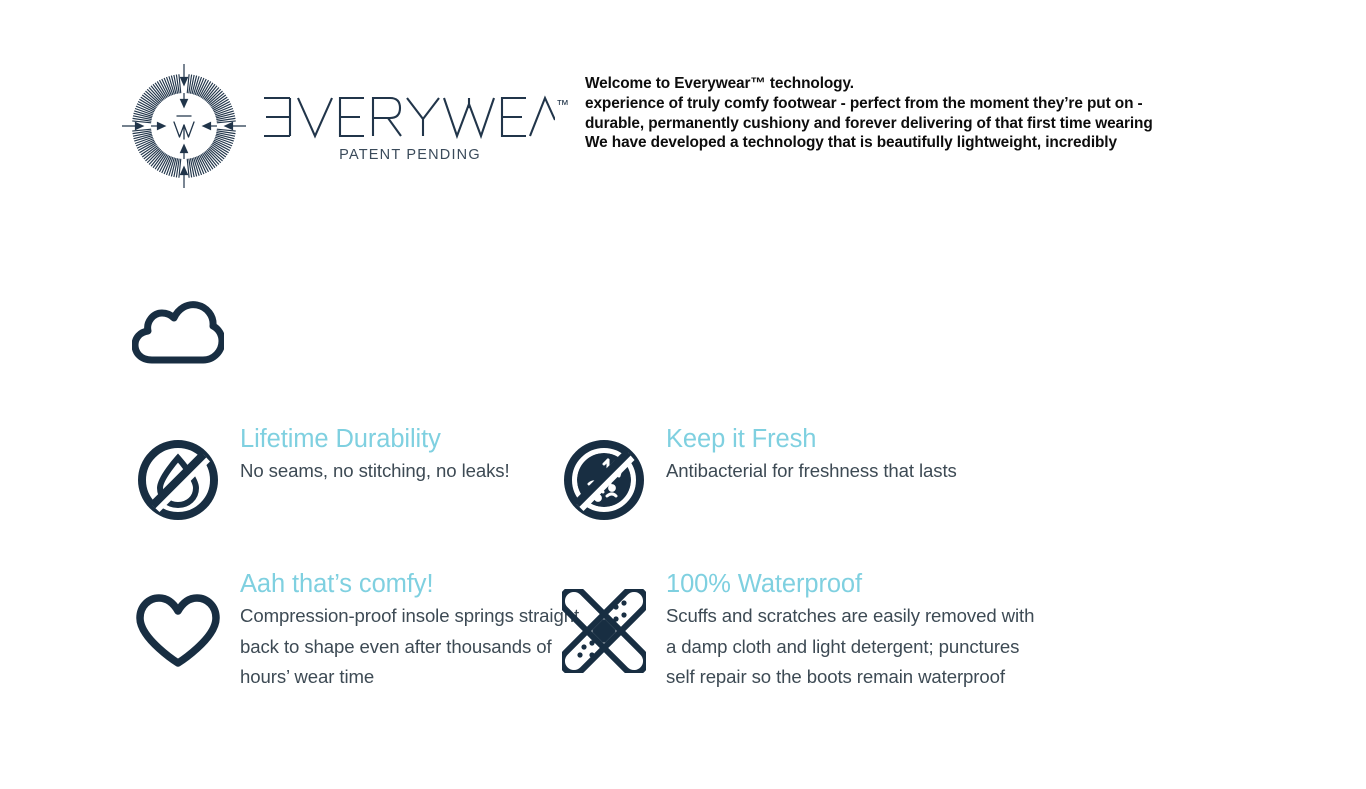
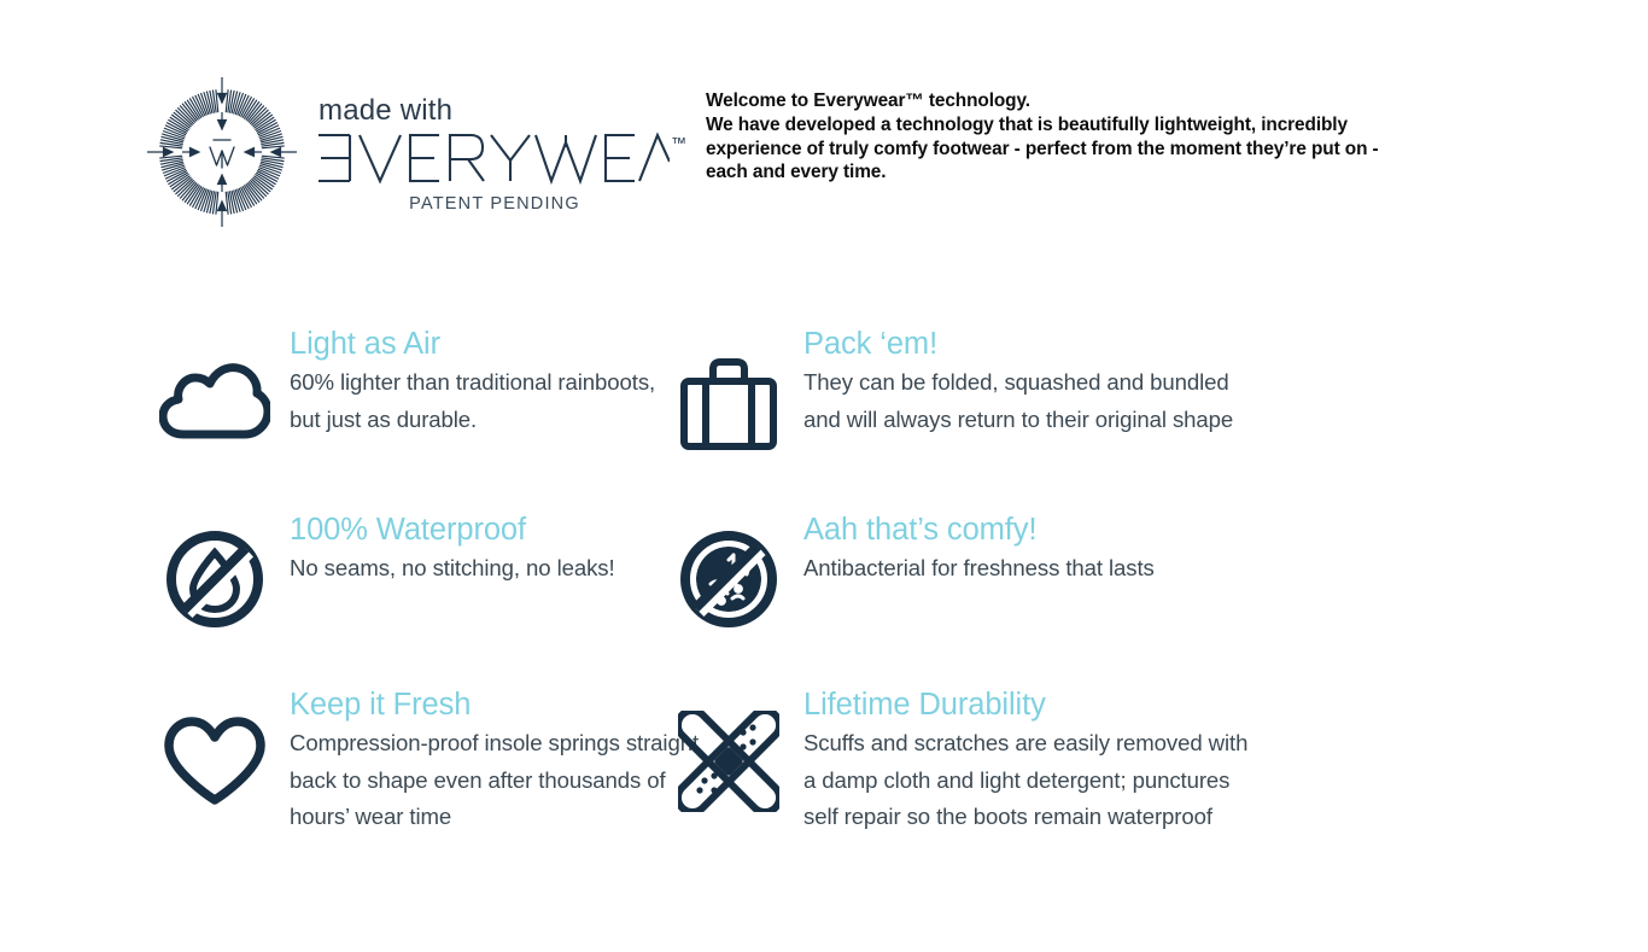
+ made with
  ™
  PATENT PENDING
  Welcome to Everywear™ technology.
- experience of truly comfy footwear - perfect from the moment they’re put on -
+ We have developed a technology that is beautifully lightweight, incredibly
- durable, permanently cushiony and forever delivering of that first time wearing
- We have developed a technology that is beautifully lightweight, incredibly
+ experience of truly comfy footwear - perfect from the moment they’re put on -
+ each and every time.
+ Light as Air
+ 60% lighter than traditional rainboots,
+ but just as durable.
+ Pack ‘em!
+ They can be folded, squashed and bundled
+ and will always return to their original shape
- Lifetime Durability
+ 100% Waterproof
  No seams, no stitching, no leaks!
- Keep it Fresh
+ Aah that’s comfy!
  Antibacterial for freshness that lasts
- Aah that’s comfy!
+ Keep it Fresh
  Compression-proof insole springs straigt
  back to shape even after thousands of
  hours’ wear time
- 100% Waterproof
+ Lifetime Durability
  Scuffs and scratches are easily removed with
  a damp cloth and light detergent; punctures
  self repair so the boots remain waterproof
